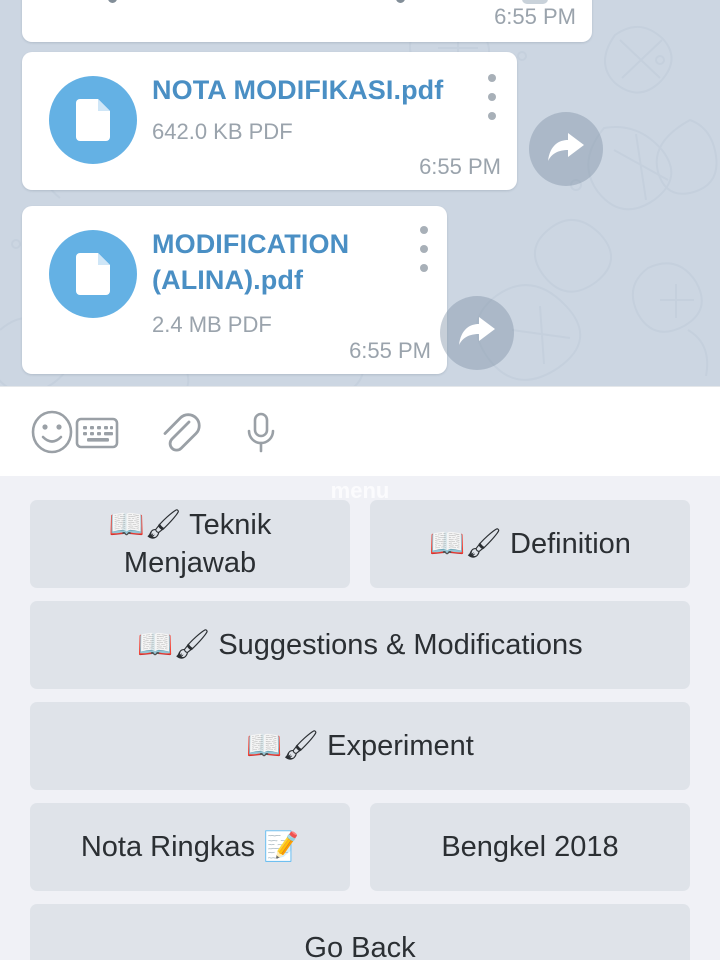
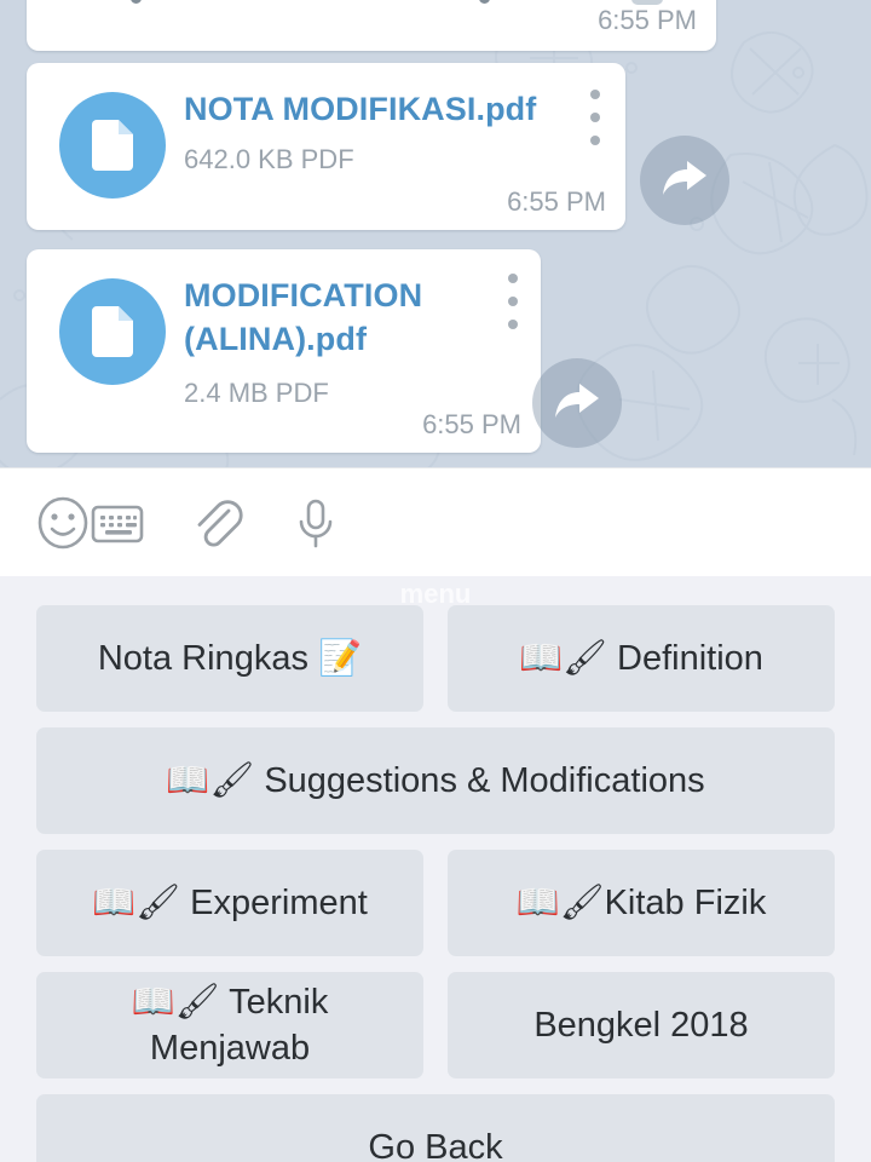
  6:55 PM
  NOTA MODIFIKASI.pdf
  642.0 KB PDF
  6:55 PM
  MODIFICATION (ALINA).pdf
  2.4 MB PDF
  6:55 PM
  menu
- 📖🖌 Teknik Menjawab
+ Nota Ringkas 📝
  📖🖌 Definition
  📖🖌 Suggestions & Modifications
  📖🖌 Experiment
+ 📖🖌Kitab Fizik
- Nota Ringkas 📝
+ 📖🖌 Teknik Menjawab
  Bengkel 2018
  Go Back
